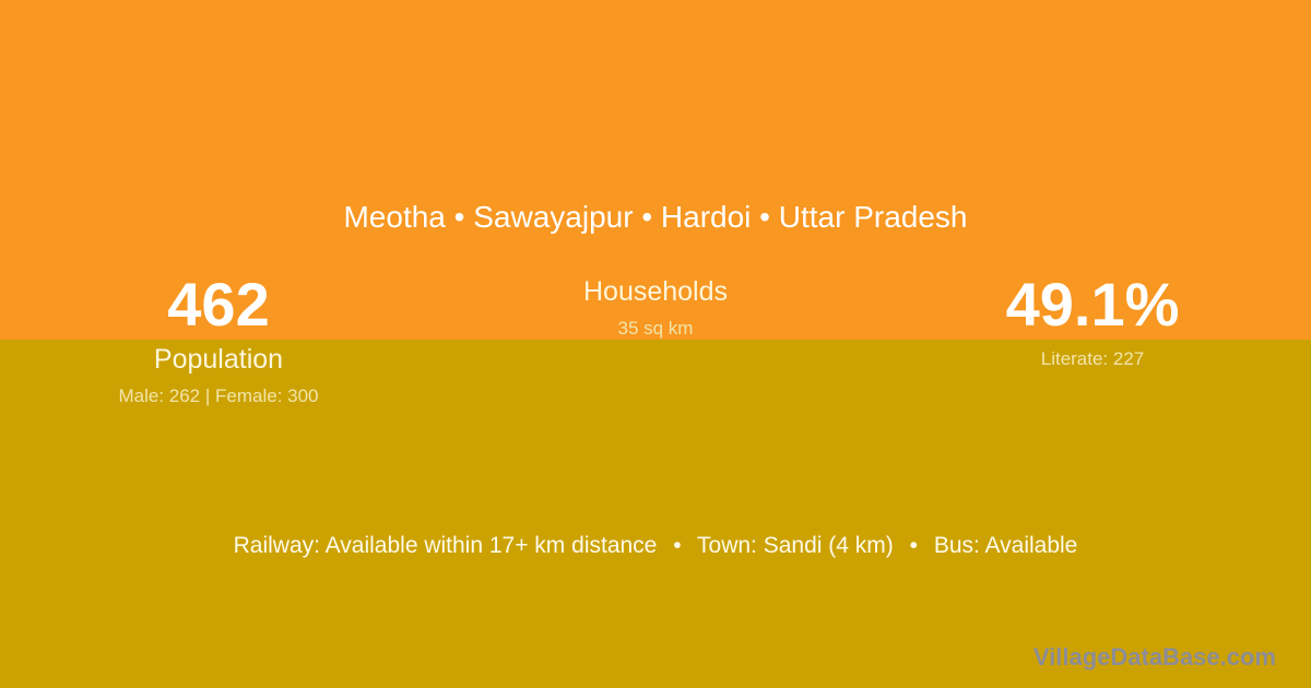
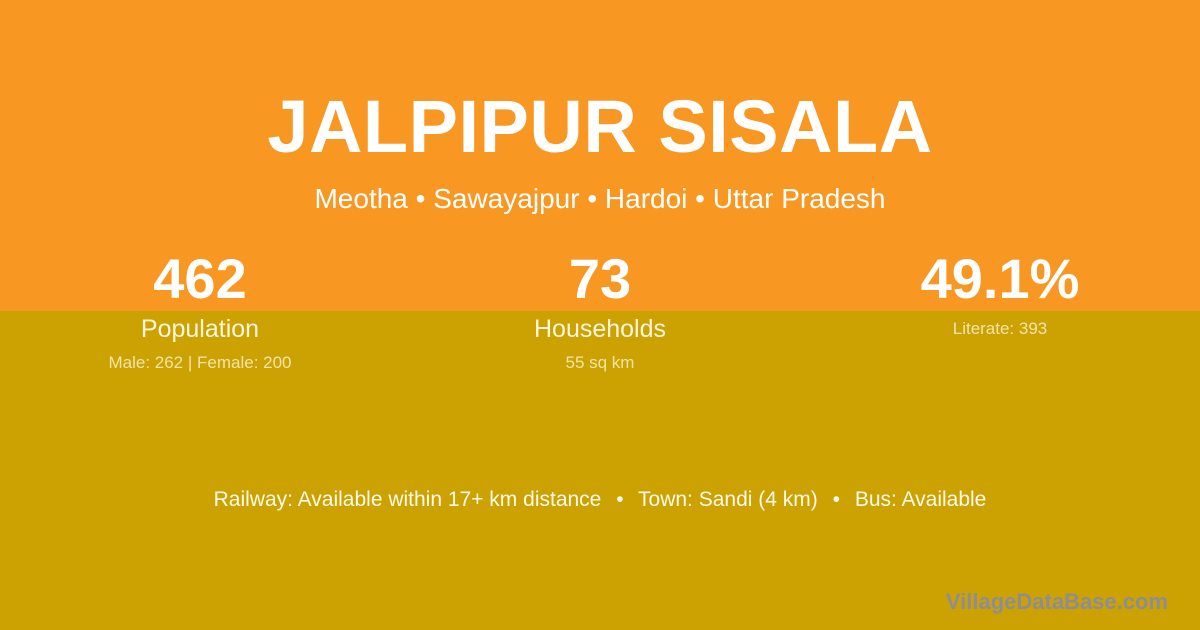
+ JALPIPUR SISALA
  Meotha • Sawayajpur • Hardoi • Uttar Pradesh
  462
  Population
- Male: 262 | Female: 300
+ Male: 262 | Female: 200
+ 73
  Households
- 35 sq km
+ 55 sq km
  49.1%
- Literate: 227
+ Literate: 393
  Railway: Available within 17+ km distance • Town: Sandi (4 km) • Bus: Available
  VillageDataBase.com
